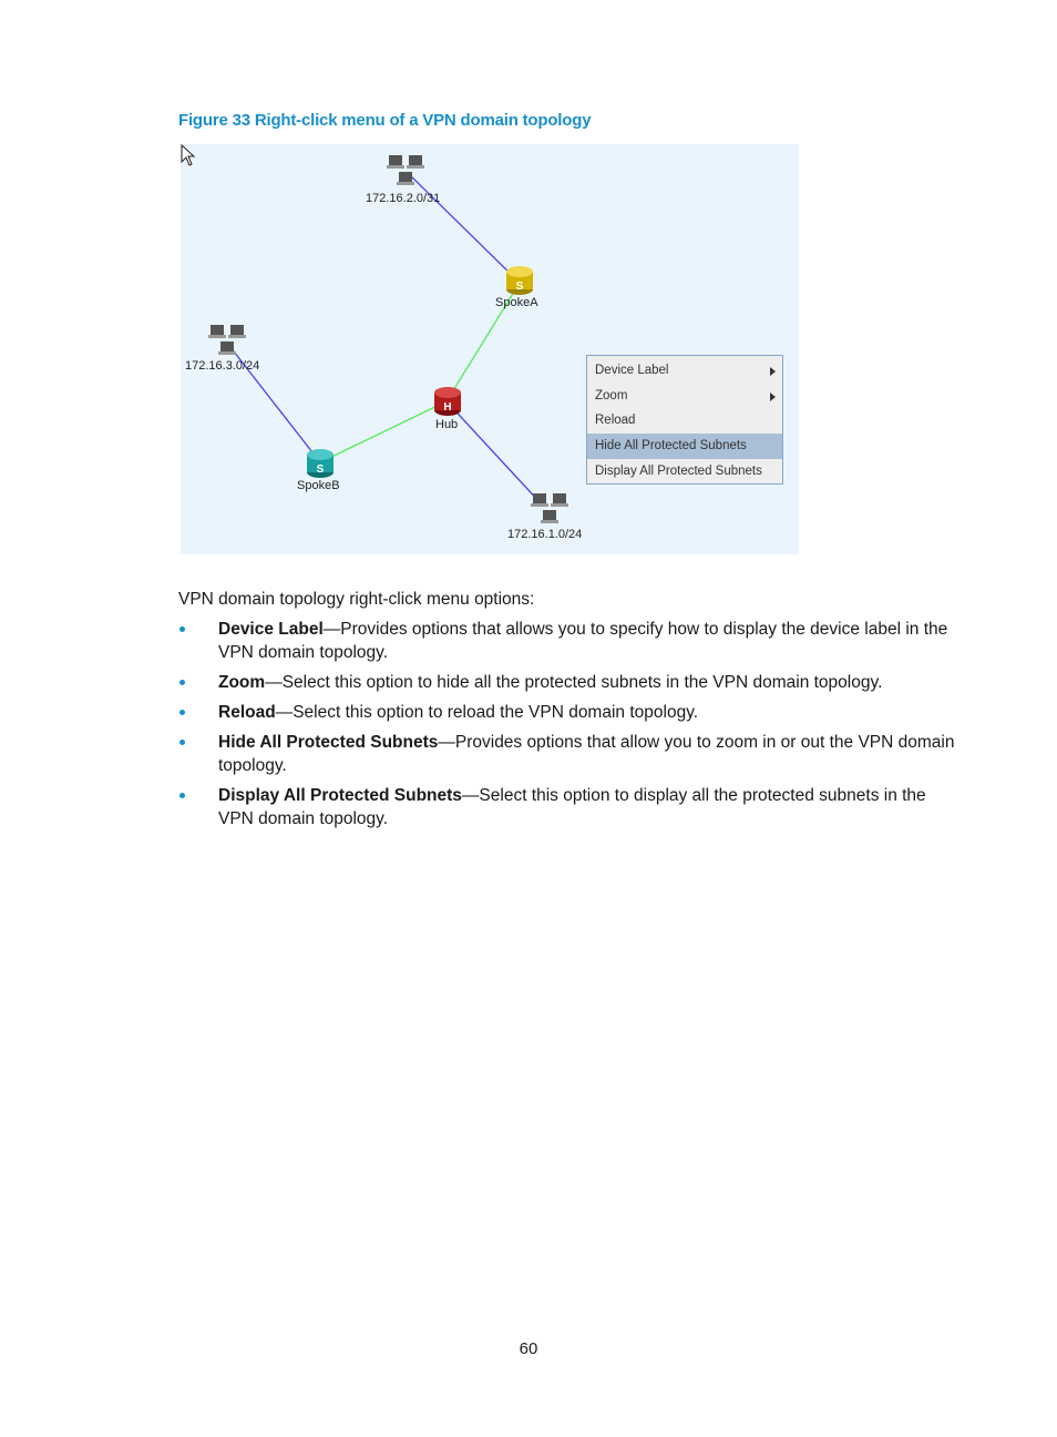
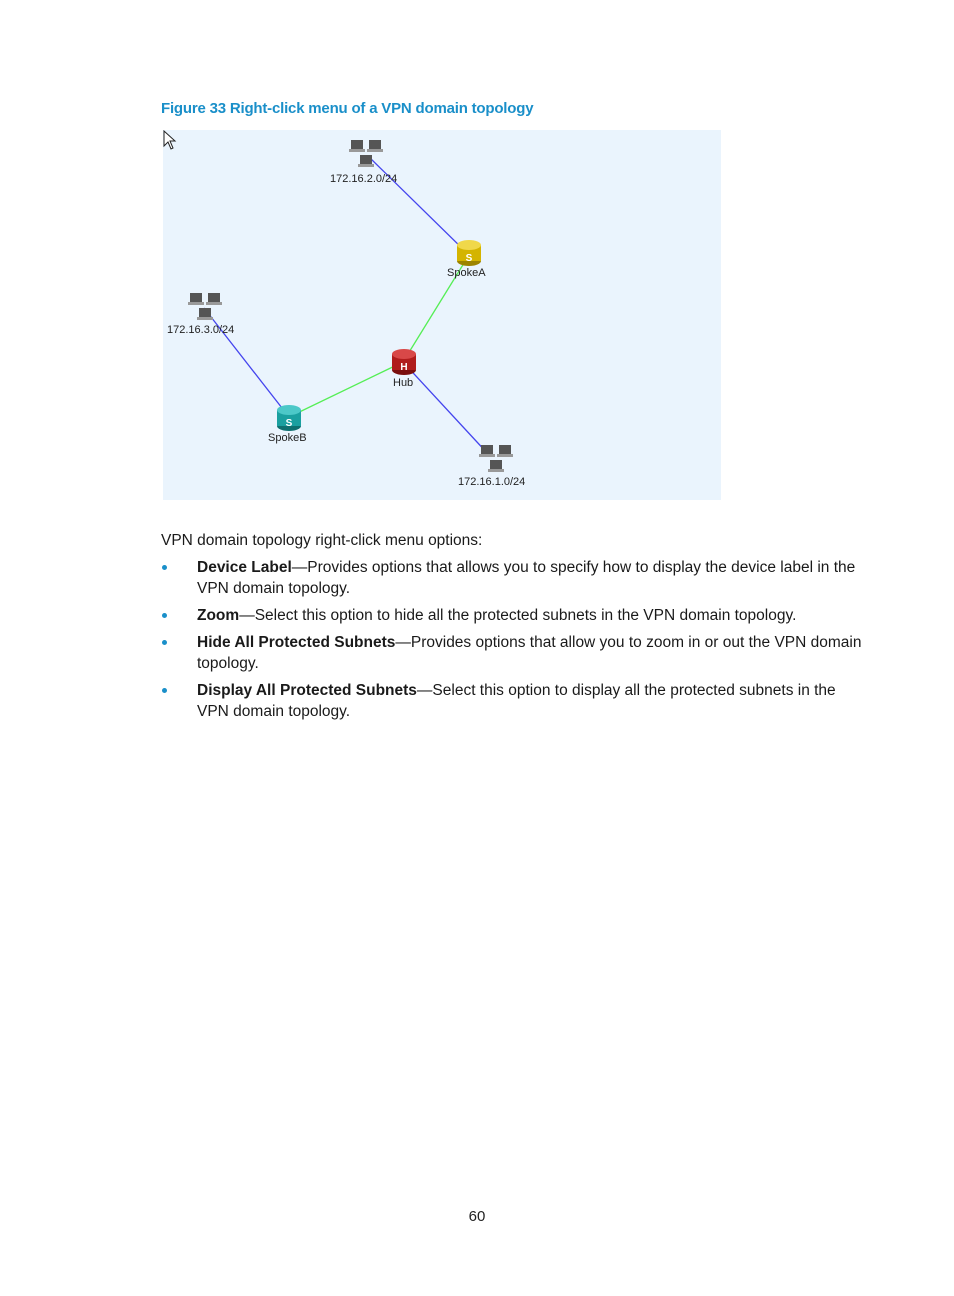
  Figure 33 Right-click menu of a VPN domain topology
- 172.16.2.0/31
+ 172.16.2.0/24
  172.16.3.0/24
  172.16.1.0/24
  S
  SpokeA
  H
  Hub
  S
  SpokeB
- Device Label
- Zoom
- Reload
- Hide All Protected Subnets
- Display All Protected Subnets
  VPN domain topology right-click menu options:
  Device Label—Provides options that allows you to specify how to display the device label in the VPN domain topology.
  Zoom—Select this option to hide all the protected subnets in the VPN domain topology.
- Reload—Select this option to reload the VPN domain topology.
  Hide All Protected Subnets—Provides options that allow you to zoom in or out the VPN domain topology.
  Display All Protected Subnets—Select this option to display all the protected subnets in the VPN domain topology.
  60
